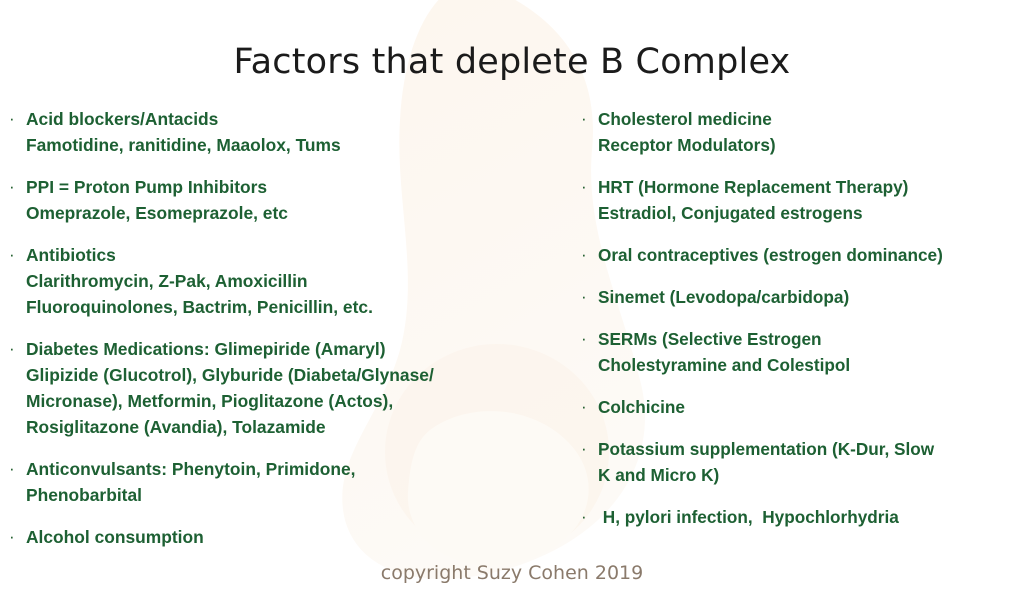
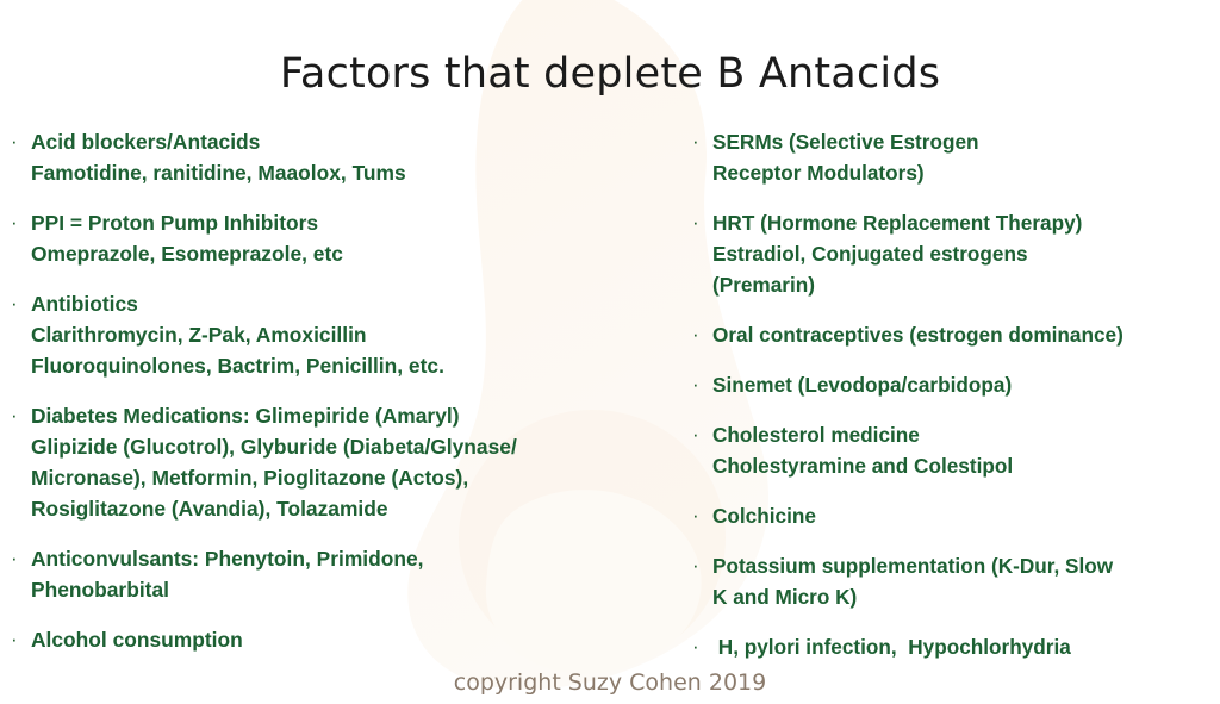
- Factors that deplete B Complex
+ Factors that deplete B Antacids
  ·
  Acid blockers/Antacids
  Famotidine, ranitidine, Maaolox, Tums
  ·
  PPI = Proton Pump Inhibitors
  Omeprazole, Esomeprazole, etc
  ·
  Antibiotics
  Clarithromycin, Z-Pak, Amoxicillin
  Fluoroquinolones, Bactrim, Penicillin, etc.
  ·
  Diabetes Medications: Glimepiride (Amaryl)
  Glipizide (Glucotrol), Glyburide (Diabeta/Glynase/
  Micronase), Metformin, Pioglitazone (Actos),
  Rosiglitazone (Avandia), Tolazamide
  ·
  Anticonvulsants: Phenytoin, Primidone,
  Phenobarbital
  ·
  Alcohol consumption
  ·
- Cholesterol medicine
+ SERMs (Selective Estrogen
  Receptor Modulators)
  ·
  HRT (Hormone Replacement Therapy)
  Estradiol, Conjugated estrogens
+ (Premarin)
  ·
  Oral contraceptives (estrogen dominance)
  ·
  Sinemet (Levodopa/carbidopa)
  ·
- SERMs (Selective Estrogen
+ Cholesterol medicine
  Cholestyramine and Colestipol
  ·
  Colchicine
  ·
  Potassium supplementation (K-Dur, Slow
  K and Micro K)
  ·
  H, pylori infection, Hypochlorhydria
  copyright Suzy Cohen 2019
